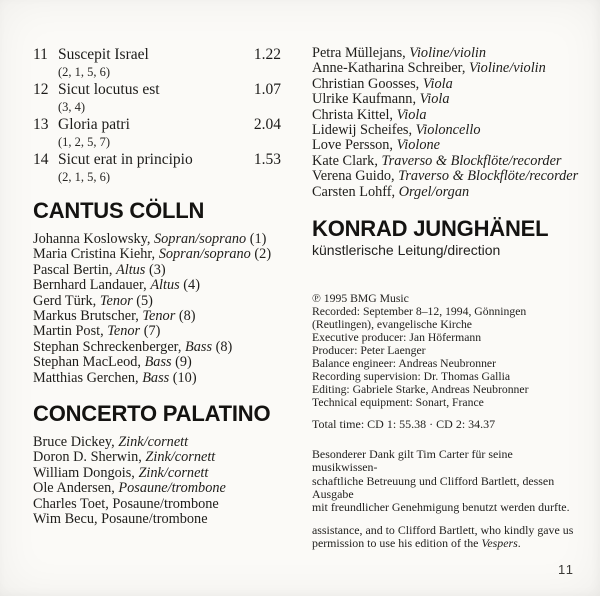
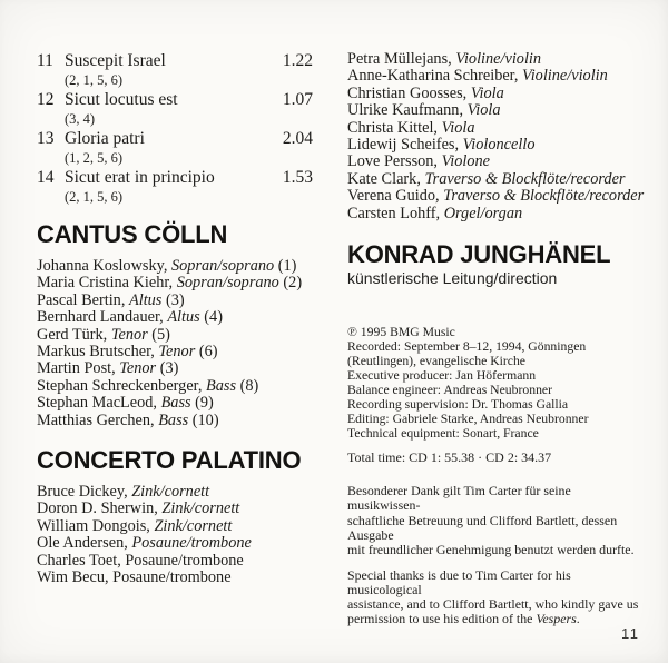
  11
  Suscepit Israel
  1.22
  (2, 1, 5, 6)
  12
  Sicut locutus est
  1.07
  (3, 4)
  13
  Gloria patri
  2.04
- (1, 2, 5, 7)
+ (1, 2, 5, 6)
  14
  Sicut erat in principio
  1.53
  (2, 1, 5, 6)
  CANTUS CÖLLN
  Johanna Koslowsky, Sopran/soprano (1)
  Maria Cristina Kiehr, Sopran/soprano (2)
  Pascal Bertin, Altus (3)
  Bernhard Landauer, Altus (4)
  Gerd Türk, Tenor (5)
- Markus Brutscher, Tenor (8)
+ Markus Brutscher, Tenor (6)
- Martin Post, Tenor (7)
+ Martin Post, Tenor (3)
  Stephan Schreckenberger, Bass (8)
  Stephan MacLeod, Bass (9)
  Matthias Gerchen, Bass (10)
  CONCERTO PALATINO
  Bruce Dickey, Zink/cornett
  Doron D. Sherwin, Zink/cornett
  William Dongois, Zink/cornett
  Ole Andersen, Posaune/trombone
  Charles Toet, Posaune/trombone
  Wim Becu, Posaune/trombone
  Petra Müllejans, Violine/violin
  Anne-Katharina Schreiber, Violine/violin
  Christian Goosses, Viola
  Ulrike Kaufmann, Viola
  Christa Kittel, Viola
  Lidewij Scheifes, Violoncello
  Love Persson, Violone
  Kate Clark, Traverso & Blockflöte/recorder
  Verena Guido, Traverso & Blockflöte/recorder
  Carsten Lohff, Orgel/organ
  KONRAD JUNGHÄNEL
  künstlerische Leitung/direction
  ℗ 1995 BMG Music
  Recorded: September 8–12, 1994, Gönningen
  (Reutlingen), evangelische Kirche
  Executive producer: Jan Höfermann
- Producer: Peter Laenger
  Balance engineer: Andreas Neubronner
  Recording supervision: Dr. Thomas Gallia
  Editing: Gabriele Starke, Andreas Neubronner
  Technical equipment: Sonart, France
  Total time: CD 1: 55.38 · CD 2: 34.37
  Besonderer Dank gilt Tim Carter für seine musikwissen-
  schaftliche Betreuung und Clifford Bartlett, dessen Ausgabe
  mit freundlicher Genehmigung benutzt werden durfte.
+ Special thanks is due to Tim Carter for his musicological
  assistance, and to Clifford Bartlett, who kindly gave us
  permission to use his edition of the Vespers.
  11
